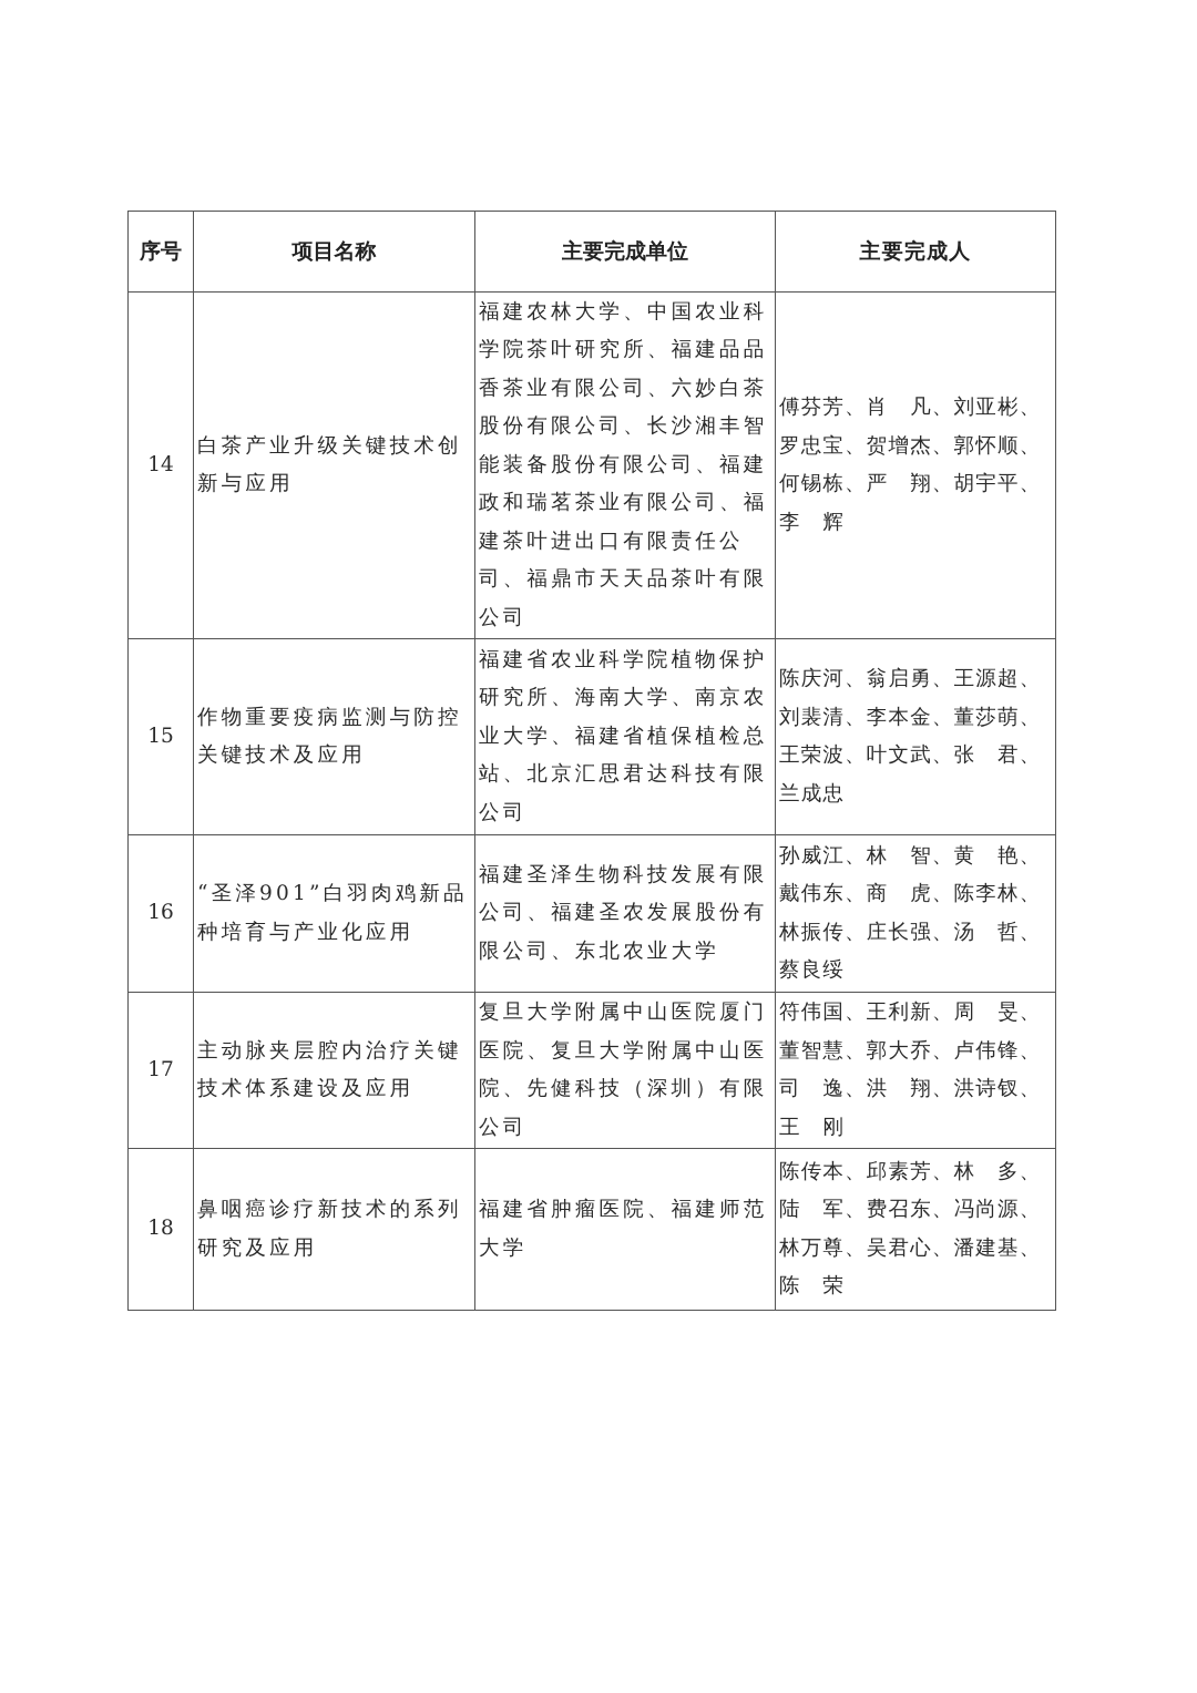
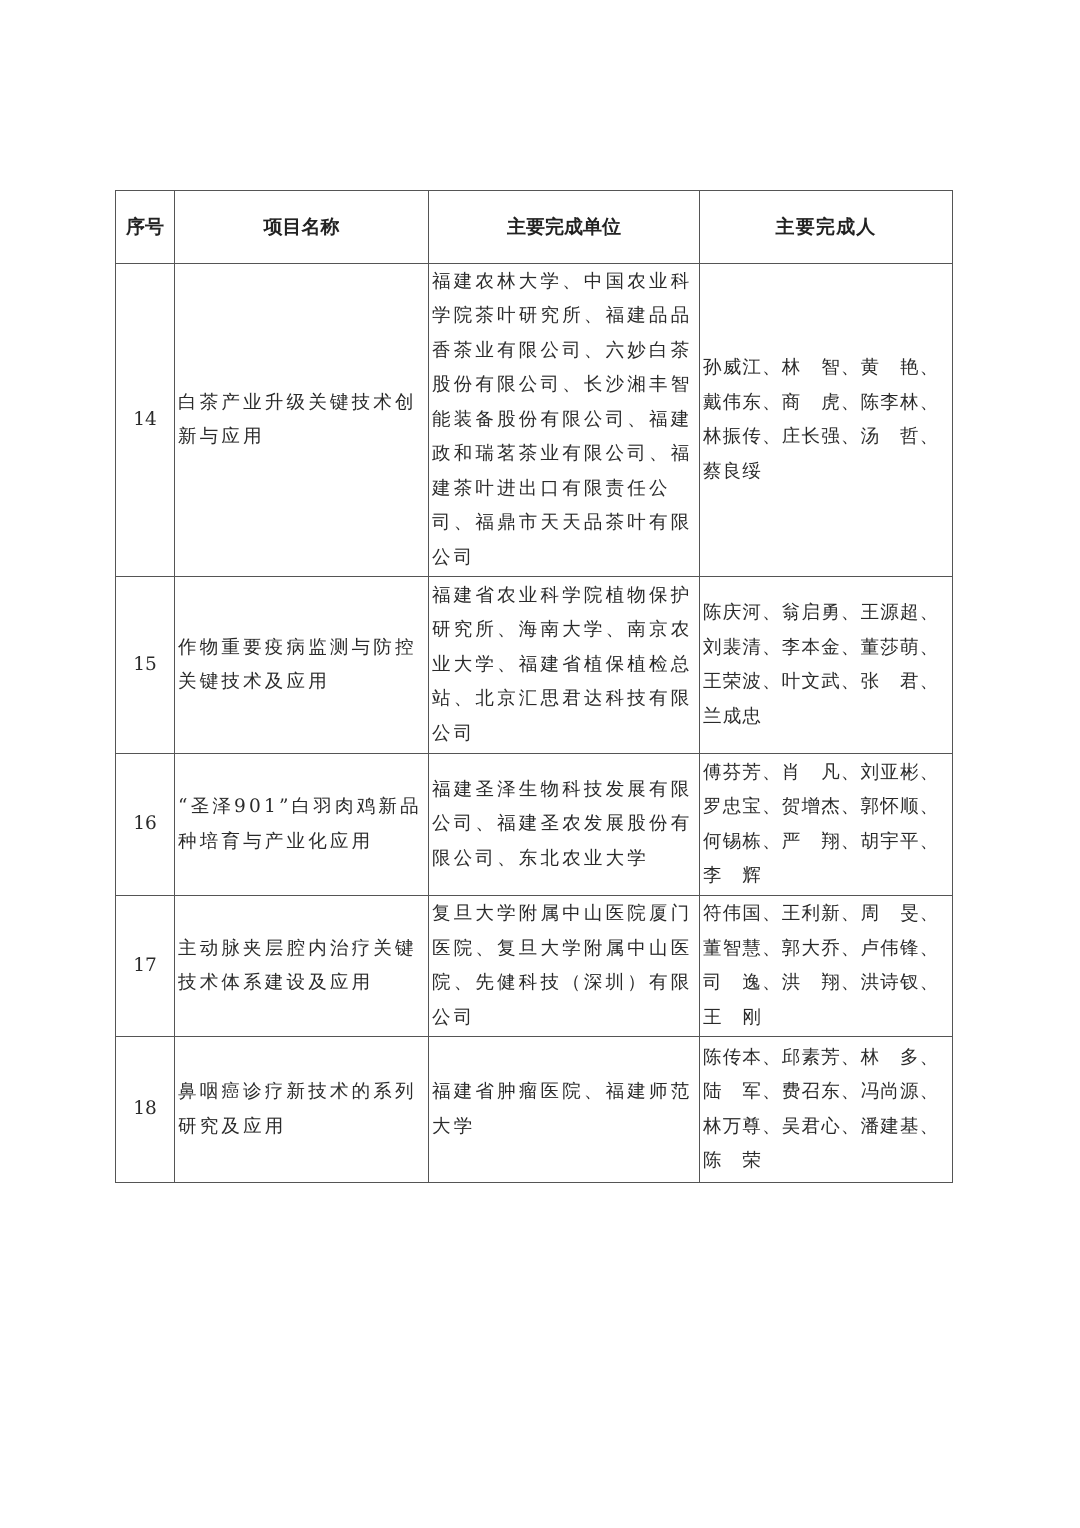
  序号	项目名称	主要完成单位	主要完成人
- 14	白茶产业升级关键技术创新与应用	福建农林大学、中国农业科学院茶叶研究所、福建品品香茶业有限公司、六妙白茶股份有限公司、长沙湘丰智能装备股份有限公司、福建政和瑞茗茶业有限公司、福建茶叶进出口有限责任公司、福鼎市天天品茶叶有限公司	傅芬芳、肖 凡、刘亚彬、 罗忠宝、贺增杰、郭怀顺、 何锡栋、严 翔、胡宇平、 李 辉
+ 14	白茶产业升级关键技术创新与应用	福建农林大学、中国农业科学院茶叶研究所、福建品品香茶业有限公司、六妙白茶股份有限公司、长沙湘丰智能装备股份有限公司、福建政和瑞茗茶业有限公司、福建茶叶进出口有限责任公司、福鼎市天天品茶叶有限公司	孙威江、林 智、黄 艳、 戴伟东、商 虎、陈李林、 林振传、庄长强、汤 哲、 蔡良绥
  15	作物重要疫病监测与防控关键技术及应用	福建省农业科学院植物保护研究所、海南大学、南京农业大学、福建省植保植检总站、北京汇思君达科技有限公司	陈庆河、翁启勇、王源超、 刘裴清、李本金、董莎萌、 王荣波、叶文武、张 君、 兰成忠
- 16	“圣泽901”白羽肉鸡新品种培育与产业化应用	福建圣泽生物科技发展有限公司、福建圣农发展股份有限公司、东北农业大学	孙威江、林 智、黄 艳、 戴伟东、商 虎、陈李林、 林振传、庄长强、汤 哲、 蔡良绥
+ 16	“圣泽901”白羽肉鸡新品种培育与产业化应用	福建圣泽生物科技发展有限公司、福建圣农发展股份有限公司、东北农业大学	傅芬芳、肖 凡、刘亚彬、 罗忠宝、贺增杰、郭怀顺、 何锡栋、严 翔、胡宇平、 李 辉
  17	主动脉夹层腔内治疗关键技术体系建设及应用	复旦大学附属中山医院厦门医院、复旦大学附属中山医院、先健科技（深圳）有限公司	符伟国、王利新、周 旻、 董智慧、郭大乔、卢伟锋、 司 逸、洪 翔、洪诗钗、 王 刚
  18	鼻咽癌诊疗新技术的系列研究及应用	福建省肿瘤医院、福建师范大学	陈传本、邱素芳、林 多、 陆 军、费召东、冯尚源、 林万尊、吴君心、潘建基、 陈 荣
